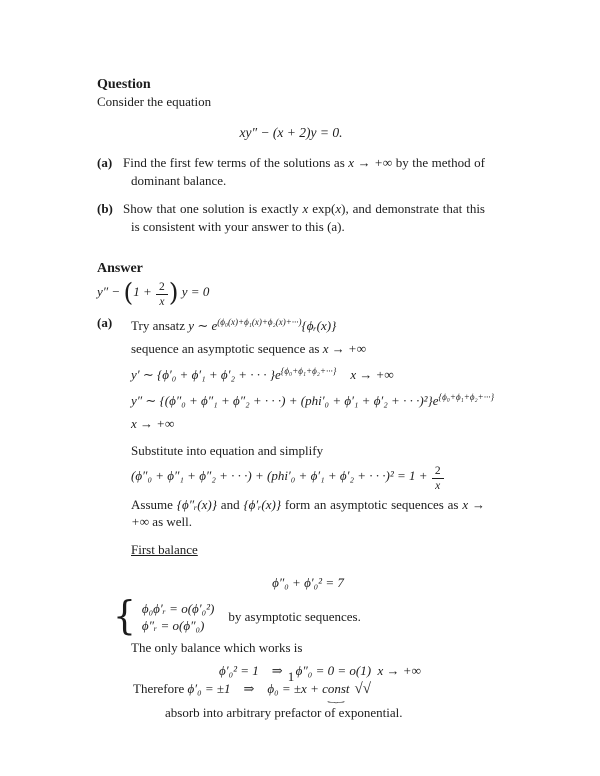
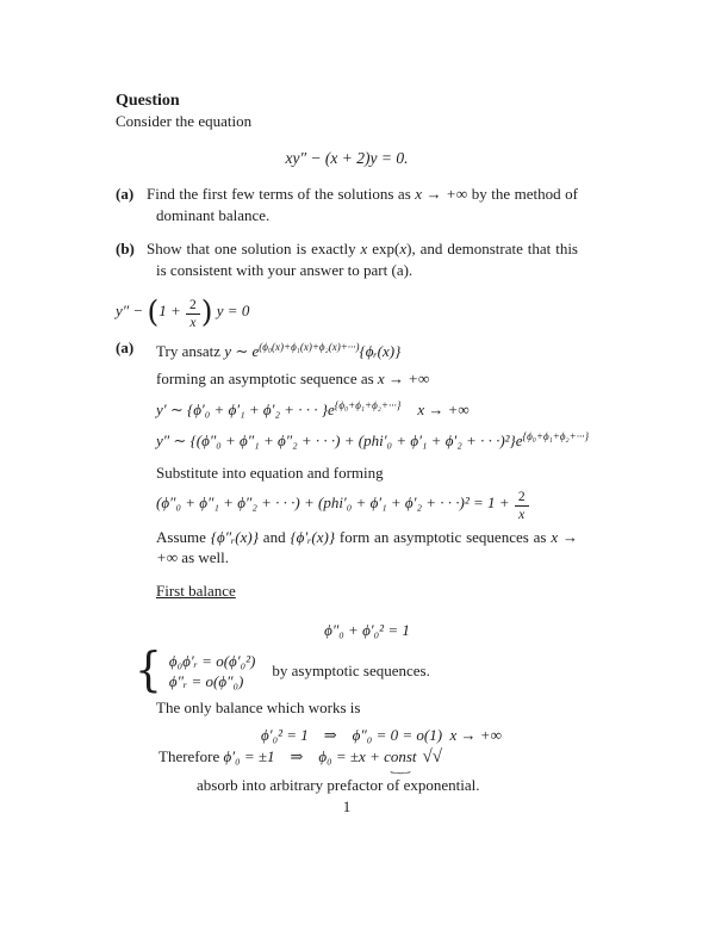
  Question
  Consider the equation
  xy″ − (x + 2)y = 0.
  (a)
  Find the first few terms of the solutions as x → +∞ by the method of dominant balance.
  (b)
- Show that one solution is exactly x exp(x), and demonstrate that this is consistent with your answer to this (a).
+ Show that one solution is exactly x exp(x), and demonstrate that this is consistent with your answer to part (a).
- Answer
  y″ − (1 +
  2
  x
  ) y = 0
  (a)
  Try ansatz y ∼ e(ϕ₀(x)+ϕ₁(x)+ϕ₂(x)+···){ϕᵣ(x)}
- sequence an asymptotic sequence as x → +∞
+ forming an asymptotic sequence as x → +∞
  y′ ∼ {ϕ′₀ + ϕ′₁ + ϕ′₂ + · · · }e{ϕ₀+ϕ₁+ϕ₂+···} x → +∞
  y″ ∼ {(ϕ″₀ + ϕ″₁ + ϕ″₂ + · · ·) + (phi′₀ + ϕ′₁ + ϕ′₂ + · · ·)²}e{ϕ₀+ϕ₁+ϕ₂+···}
- x → +∞
- Substitute into equation and simplify
+ Substitute into equation and forming
  (ϕ″₀ + ϕ″₁ + ϕ″₂ + · · ·) + (phi′₀ + ϕ′₁ + ϕ′₂ + · · ·)² = 1 +
  2
  x
  Assume {ϕ″ᵣ(x)} and {ϕ′ᵣ(x)} form an asymptotic sequences as x → +∞ as well.
  First balance
- ϕ″₀ + ϕ′₀² = 7
+ ϕ″₀ + ϕ′₀² = 1
  {
  ϕ₀ϕ′ᵣ = o(ϕ′₀²)
  ϕ″ᵣ = o(ϕ″₀)
  by asymptotic sequences.
  The only balance which works is
  ϕ′₀² = 1 ⇒ ϕ″₀ = 0 = o(1) x → +∞
  Therefore ϕ′₀ = ±1 ⇒ ϕ₀ = ±x + const
  ⏟
  √√
  absorb into arbitrary prefactor of exponential.
  1
